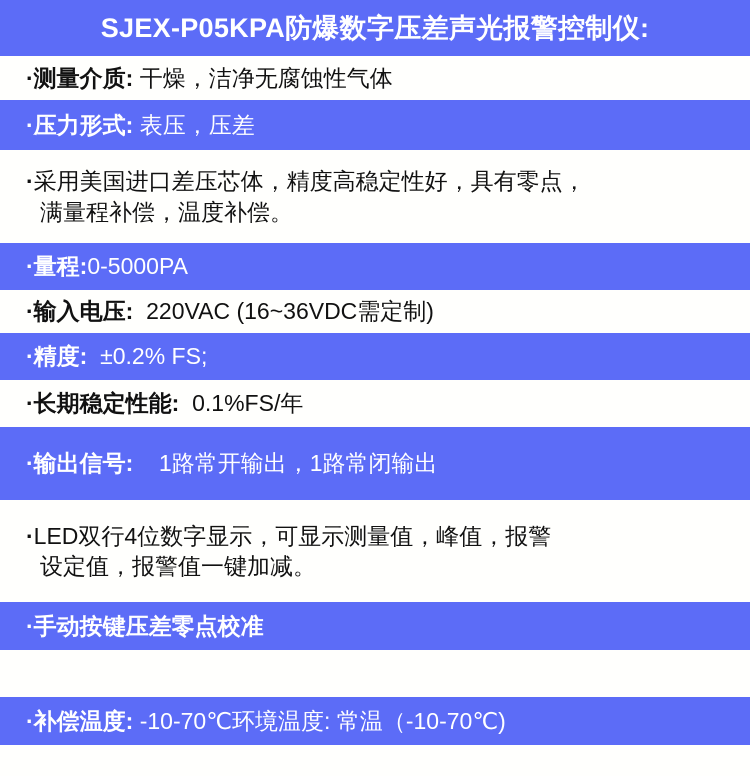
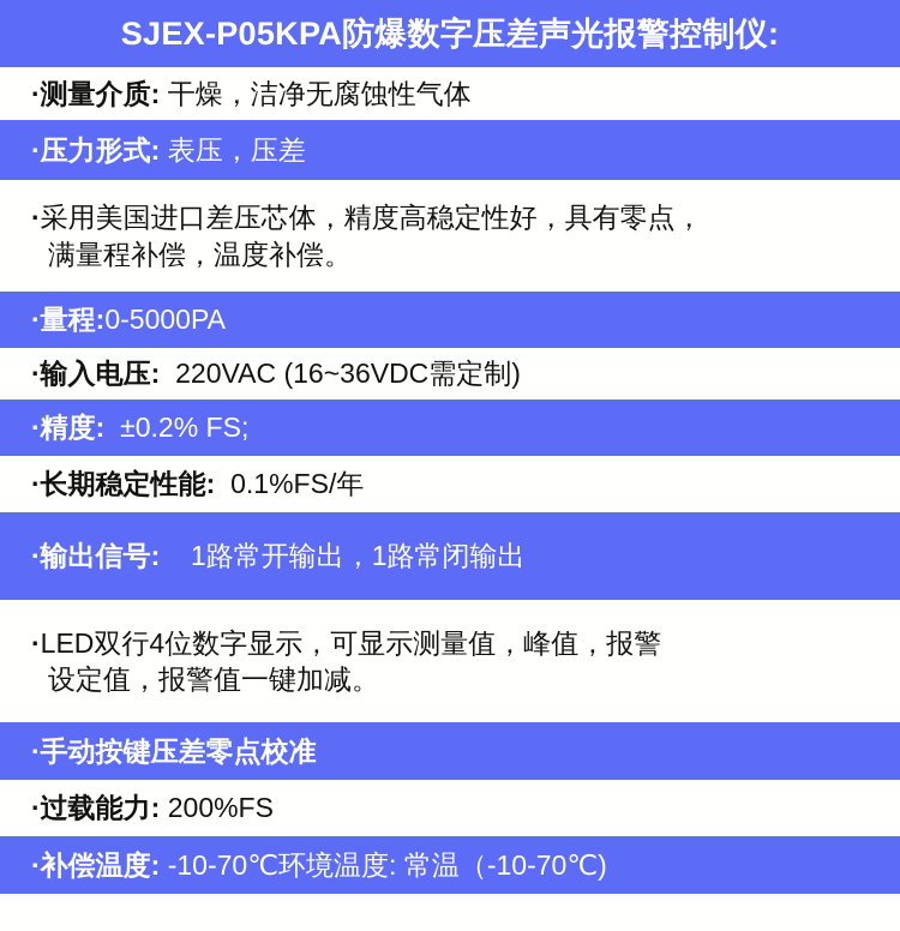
  SJEX-P05KPA防爆数字压差声光报警控制仪:
  ·测量介质: 干燥，洁净无腐蚀性气体
  ·压力形式: 表压，压差
  ·采用美国进口差压芯体，精度高稳定性好，具有零点，
  满量程补偿，温度补偿。
  ·量程:0-5000PA
  ·输入电压: 220VAC (16~36VDC需定制)
  ·精度: ±0.2% FS;
  ·长期稳定性能: 0.1%FS/年
  ·输出信号: 1路常开输出，1路常闭输出
  ·LED双行4位数字显示，可显示测量值，峰值，报警
  设定值，报警值一键加减。
  ·手动按键压差零点校准
+ ·过载能力: 200%FS
  ·补偿温度: -10-70℃环境温度: 常温（-10-70℃)
